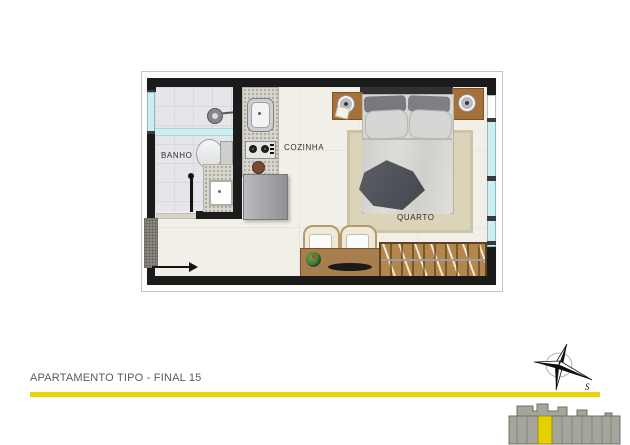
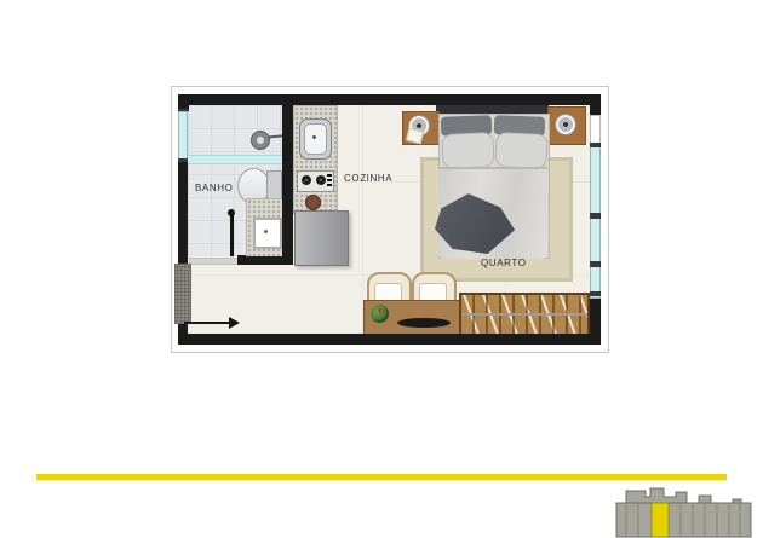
  BANHO
  COZINHA
  QUARTO
- APARTAMENTO TIPO - FINAL 15
- S
